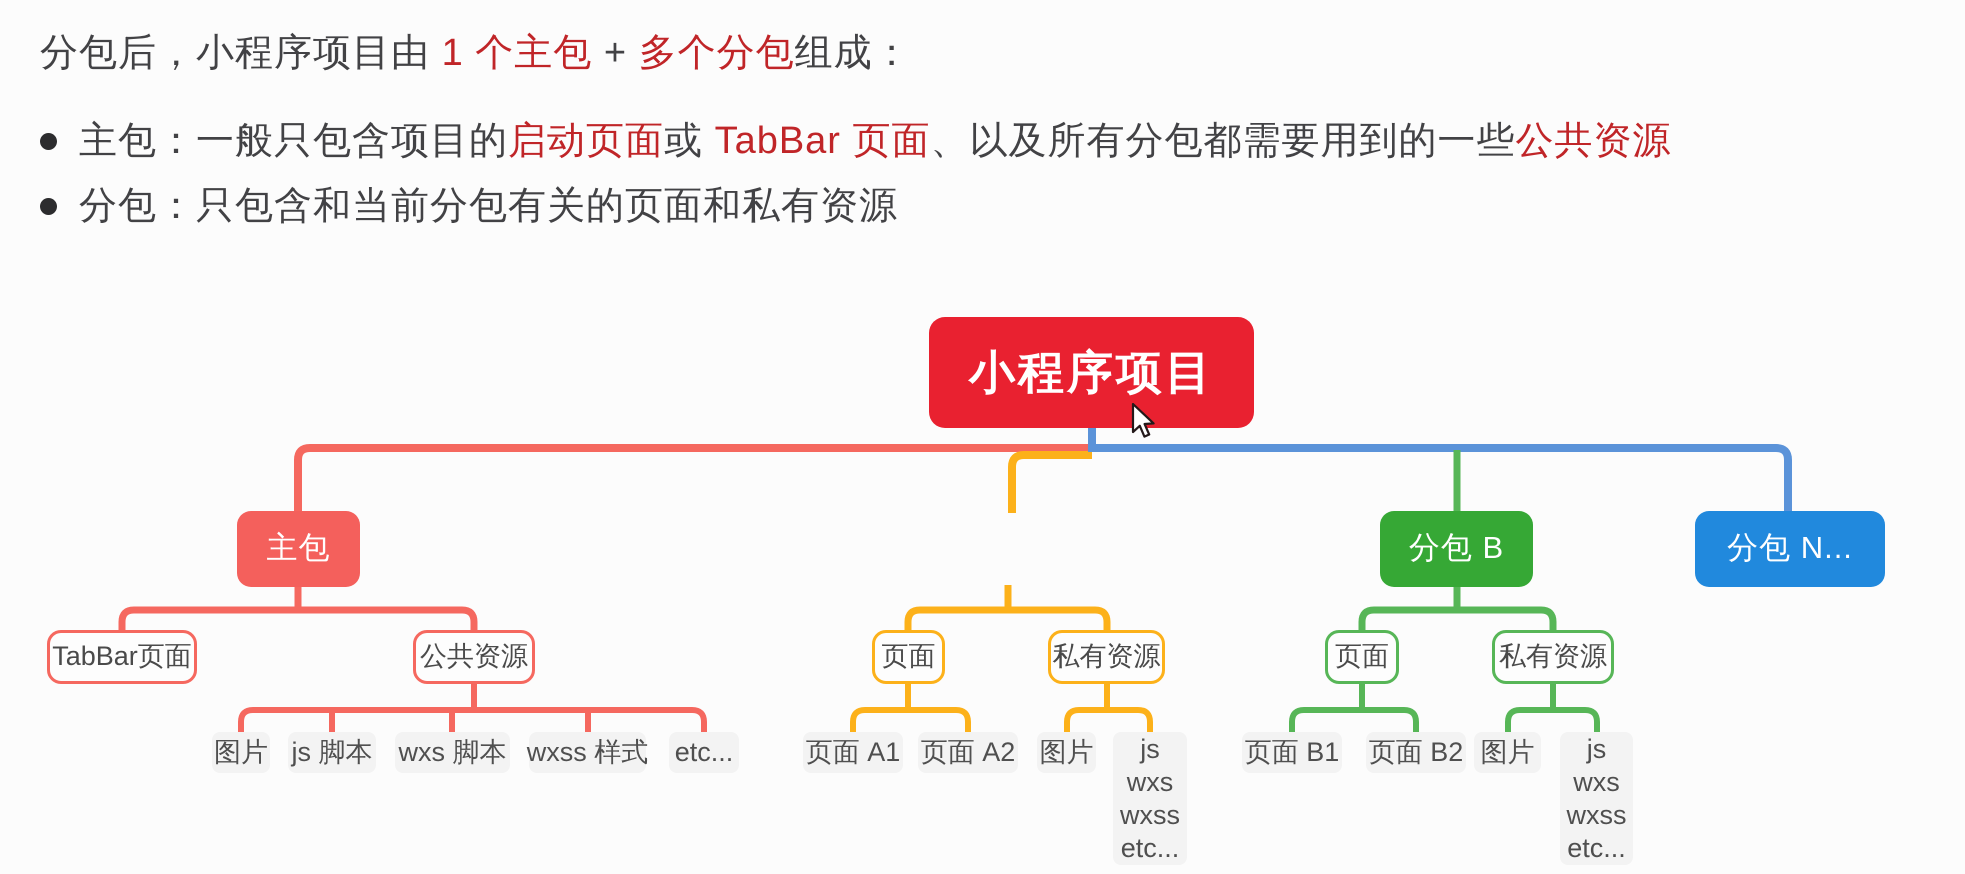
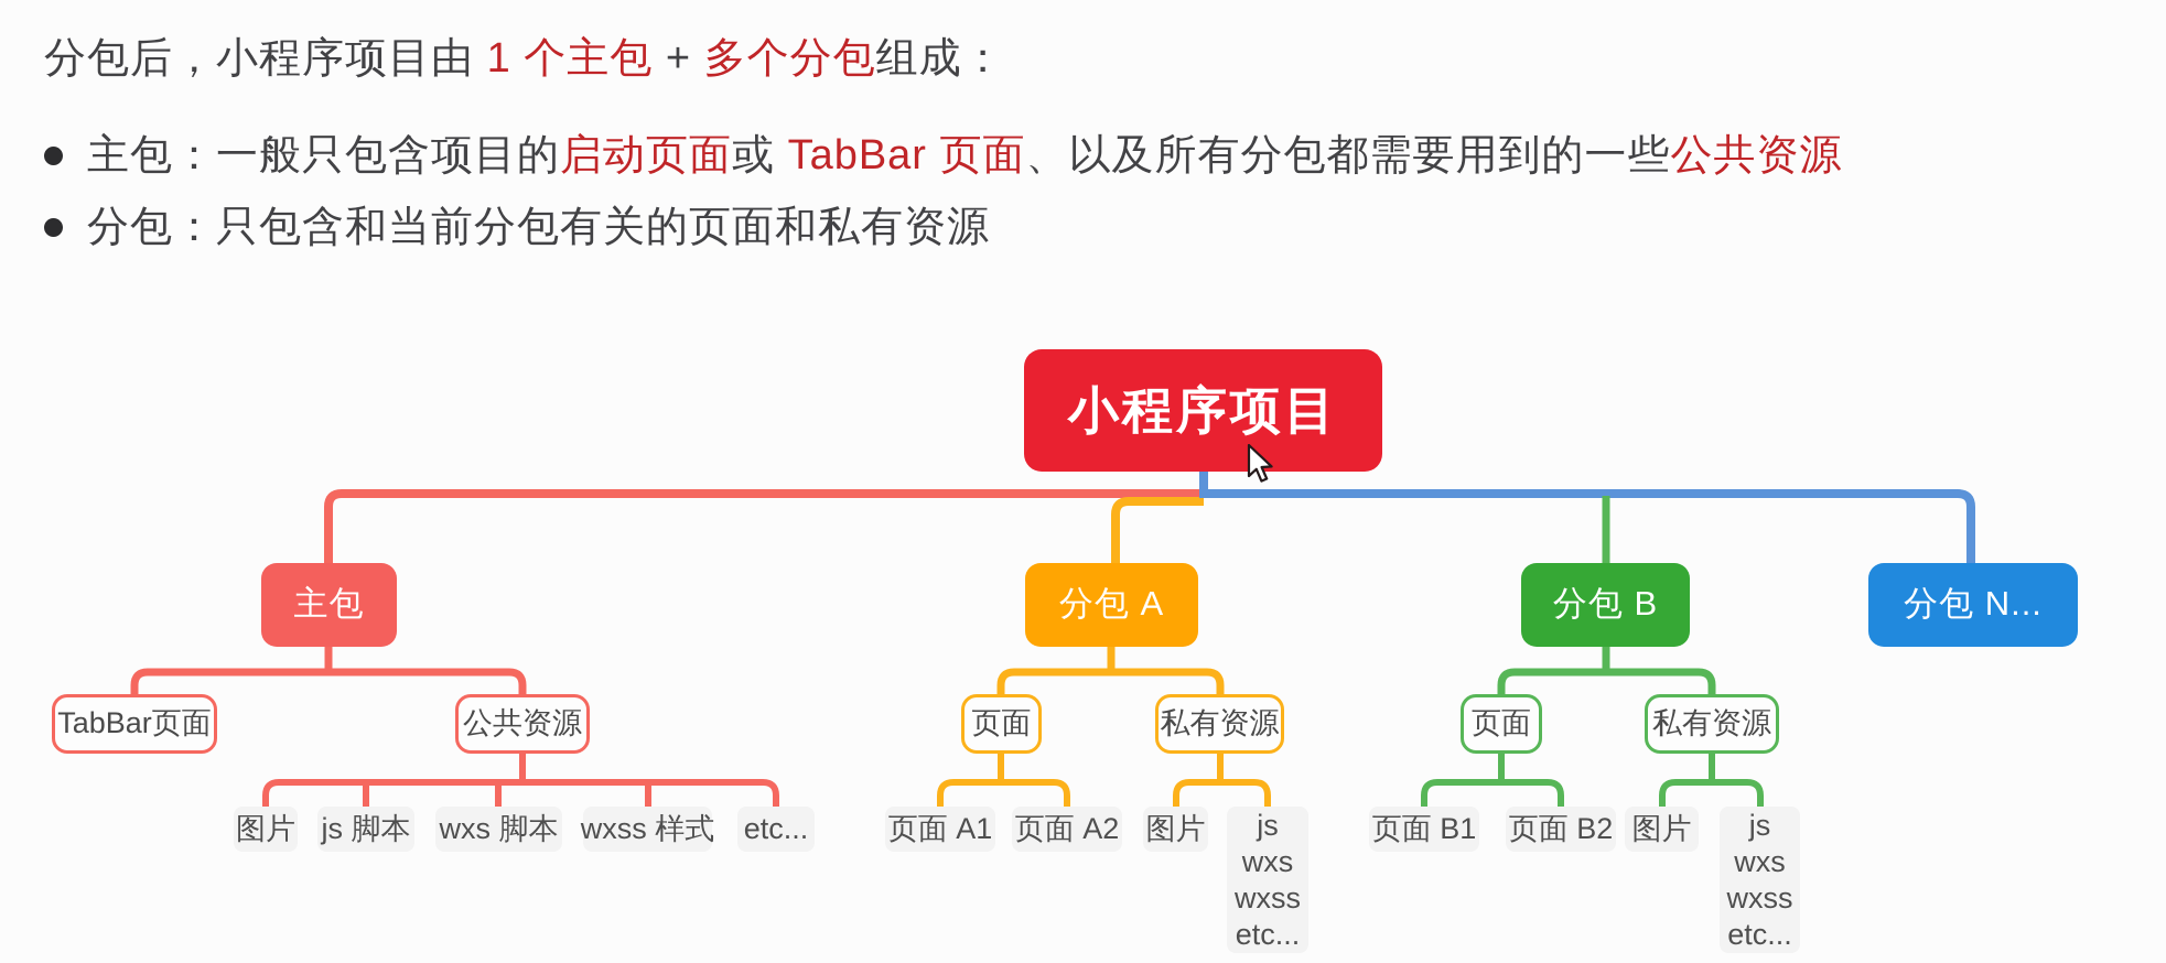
  分包后，小程序项目由 1 个主包 + 多个分包组成：
  主包：一般只包含项目的启动页面或 TabBar 页面、以及所有分包都需要用到的一些公共资源
  分包：只包含和当前分包有关的页面和私有资源
  小程序项目
  主包
+ 分包 A
  分包 B
  分包 N...
  TabBar页面
  公共资源
  页面
  私有资源
  页面
  私有资源
  图片
  js 脚本
  wxs 脚本
  wxss 样式
  etc...
  页面 A1
  页面 A2
  图片
  js
  wxs
  wxss
  etc...
  页面 B1
  页面 B2
  图片
  js
  wxs
  wxss
  etc...
